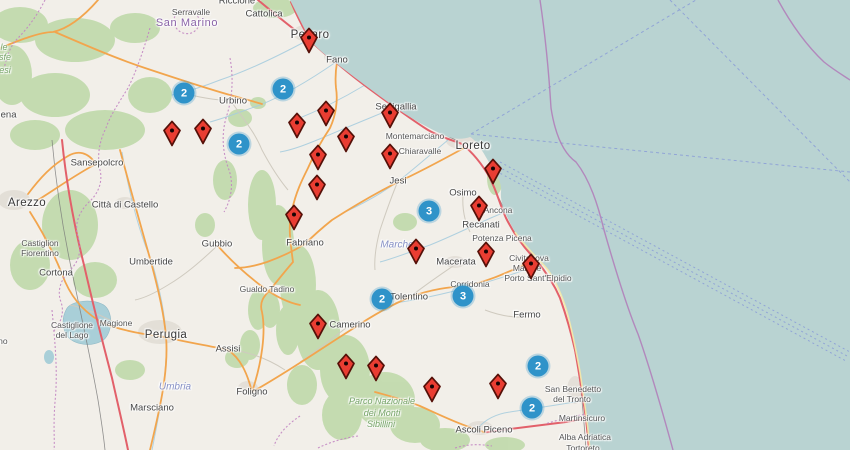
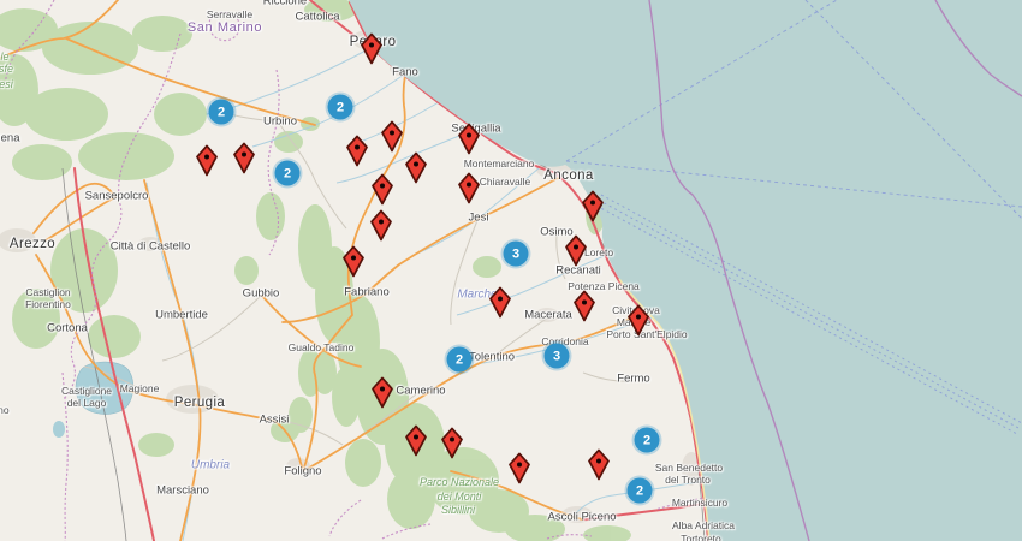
  Riccione
  Serravalle
  San Marino
  Cattolica
  Fano
  Segallia
  Montemarciano
  Chiaravalle
- Loreto
+ Ancona
  Urbino
  Jesi
  Osimo
- Ancona
+ Loreto
  Recanati
  Potenza Picena
  Civitova
  Portoant'Elpidio
  Macerata
  Corridonia
  olentino
  Fermo
  Camerino
  Fabriano
  Gubbio
  Gualdo Tadino
  Sansepolcro
  Città di Castello
  Arezzo
  Castiglion
  Fiorentino
  Cortona
  Umbertide
  Castiglione
  del Lago
  Magione
  Perugia
  Assisi
  Marsciano
  Foligno
  Ascoli Piceno
  San Benedetto
  del Tronto
  Martinsicuro
  Alba Adriatica
  Tortoreto
  March
  Umbria
  Parco Nazionale
  dei Monti
  Sibillini
  le
  sfe
  esi
  2
  2
  2
  3
  2
  3
  2
  2
